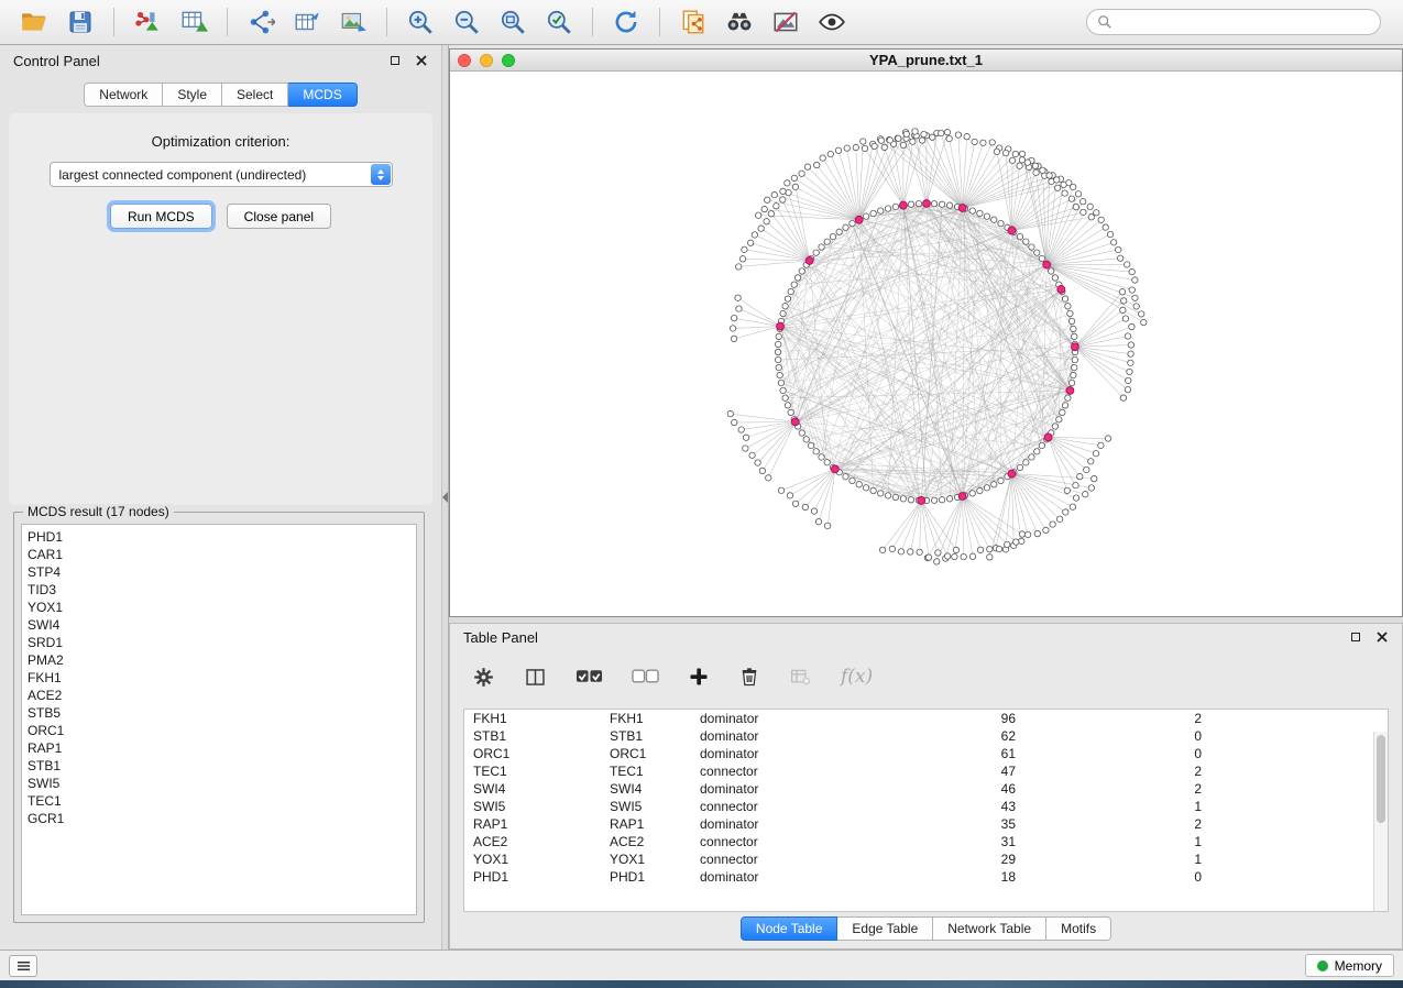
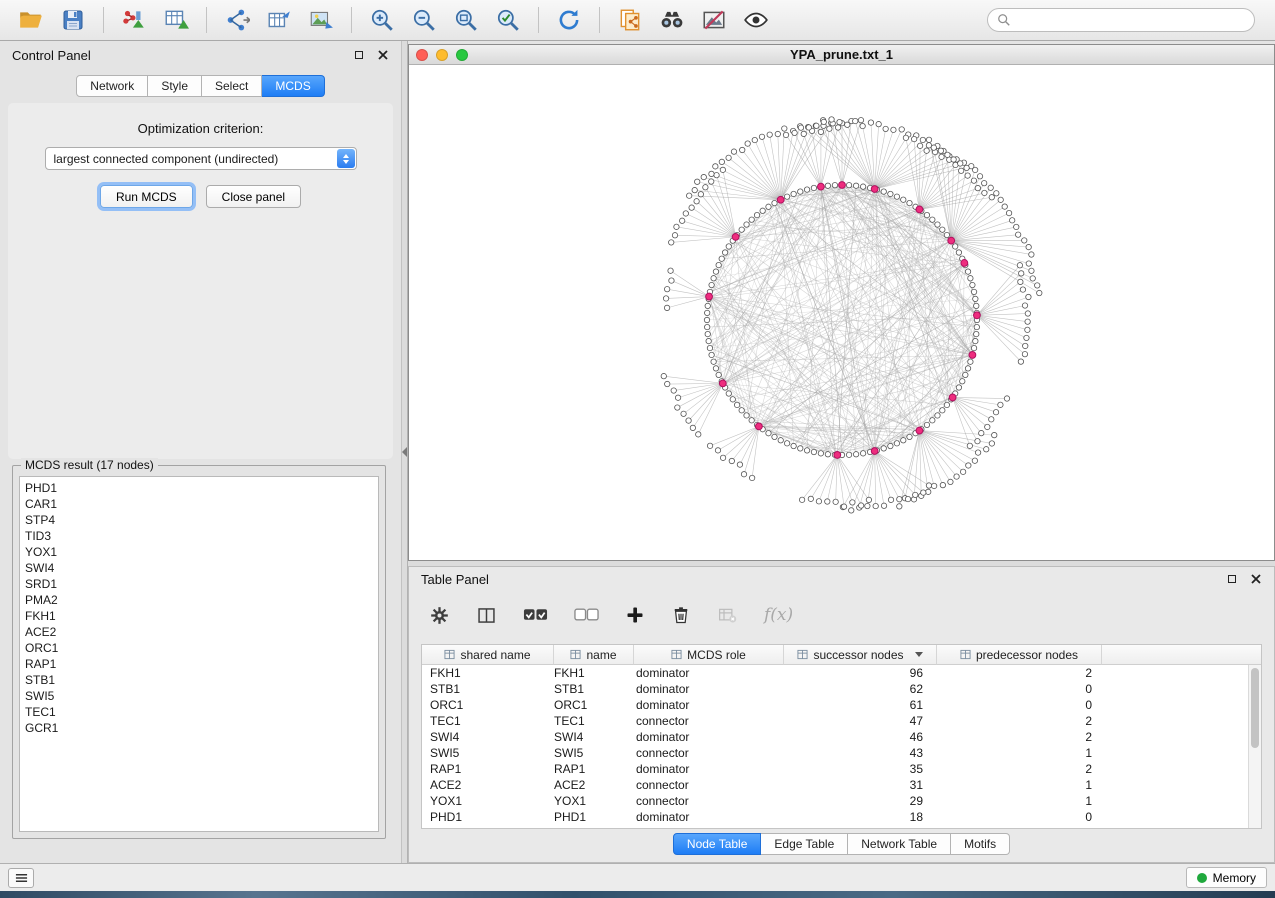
  Control Panel
  Network
  Style
  Select
  MCDS
  Optimization criterion:
  largest connected component (undirected)
  Run MCDS
  Close panel
  MCDS result (17 nodes)
  PHD1
  CAR1
  STP4
  TID3
  YOX1
  SWI4
  SRD1
  PMA2
  FKH1
  ACE2
- STB5
  ORC1
  RAP1
  STB1
  SWI5
  TEC1
  GCR1
  YPA_prune.txt_1
  Table Panel
  f(x)
+ shared name
+ name
+ MCDS role
+ successor nodes
+ predecessor nodes
  FKH1
  FKH1
  dominator
  96
  2
  STB1
  STB1
  dominator
  62
  0
  ORC1
  ORC1
  dominator
  61
  0
  TEC1
  TEC1
  connector
  47
  2
  SWI4
  SWI4
  dominator
  46
  2
  SWI5
  SWI5
  connector
  43
  1
  RAP1
  RAP1
  dominator
  35
  2
  ACE2
  ACE2
  connector
  31
  1
  YOX1
  YOX1
  connector
  29
  1
  PHD1
  PHD1
  dominator
  18
  0
  Node Table
  Edge Table
  Network Table
  Motifs
  Memory
